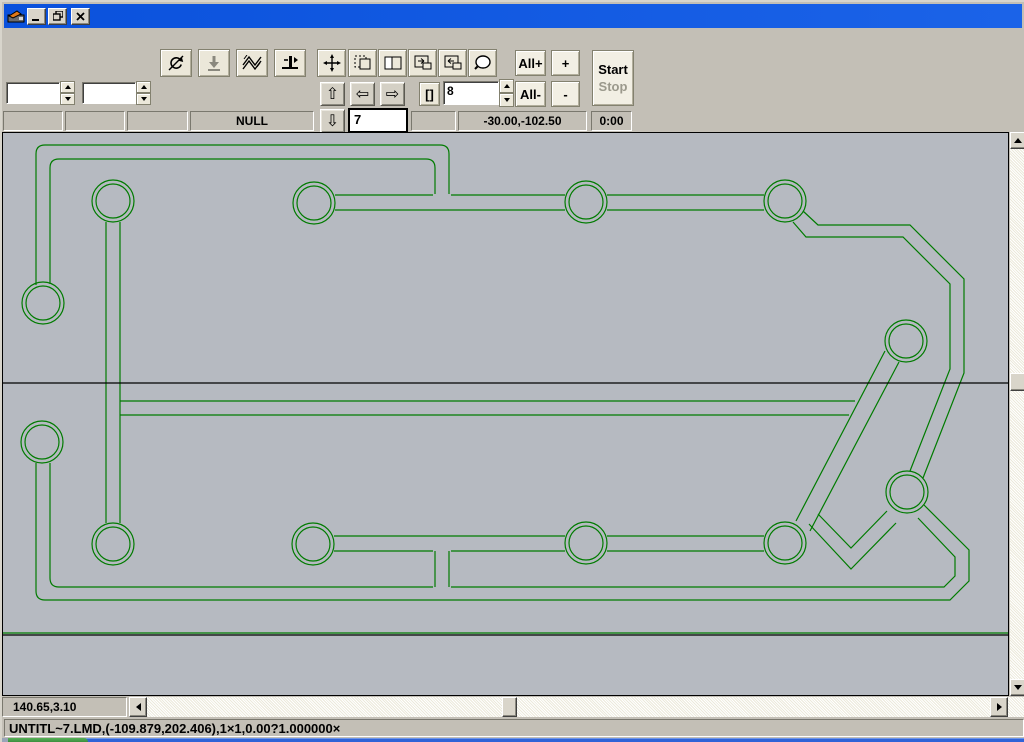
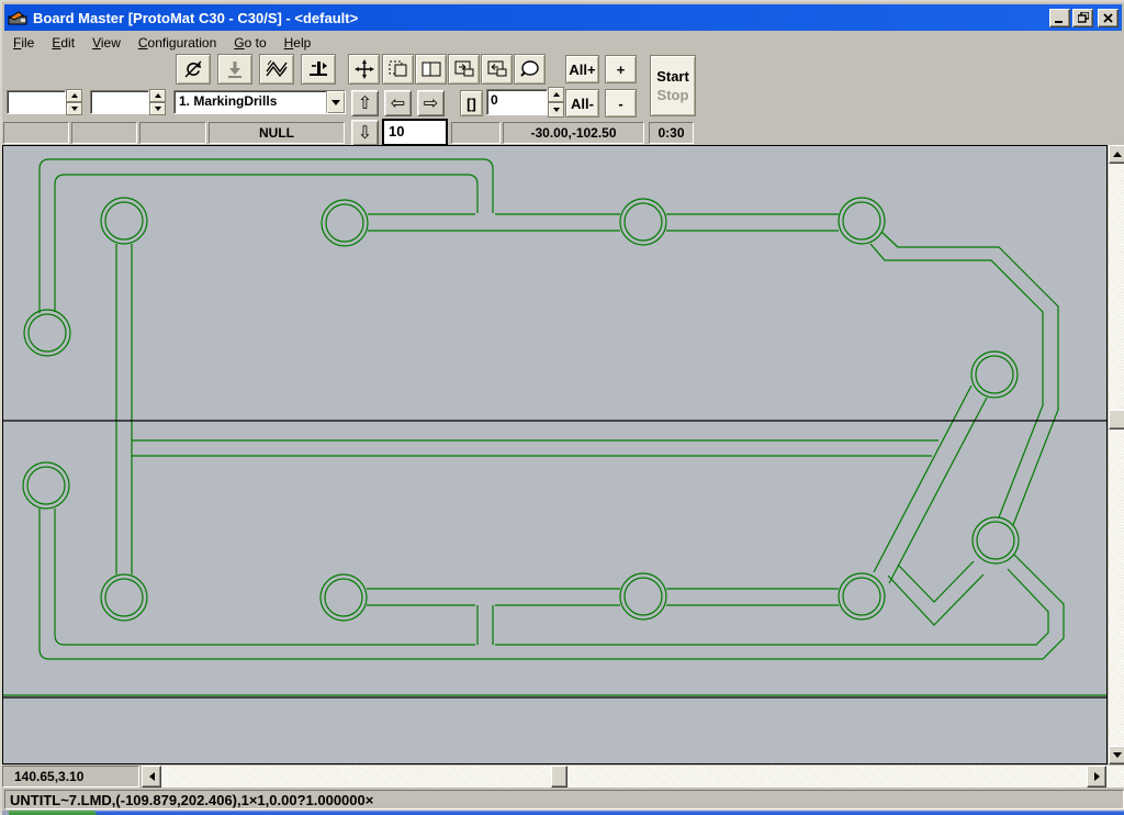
+ Board Master [ProtoMat C30 - C30/S] - <default>
+ File
+ Edit
+ View
+ Configuration
+ Go to
+ Help
  All+
  +
  Start
  Stop
+ 1. MarkingDrills
  ⇧
  ⇦
  ⇨
  []
- 8
+ 0
  All-
  -
  NULL
  ⇩
- 7
+ 10
  -30.00,-102.50
- 0:00
+ 0:30
  140.65,3.10
  UNTITL~7.LMD,(-109.879,202.406),1×1,0.00?1.000000×
